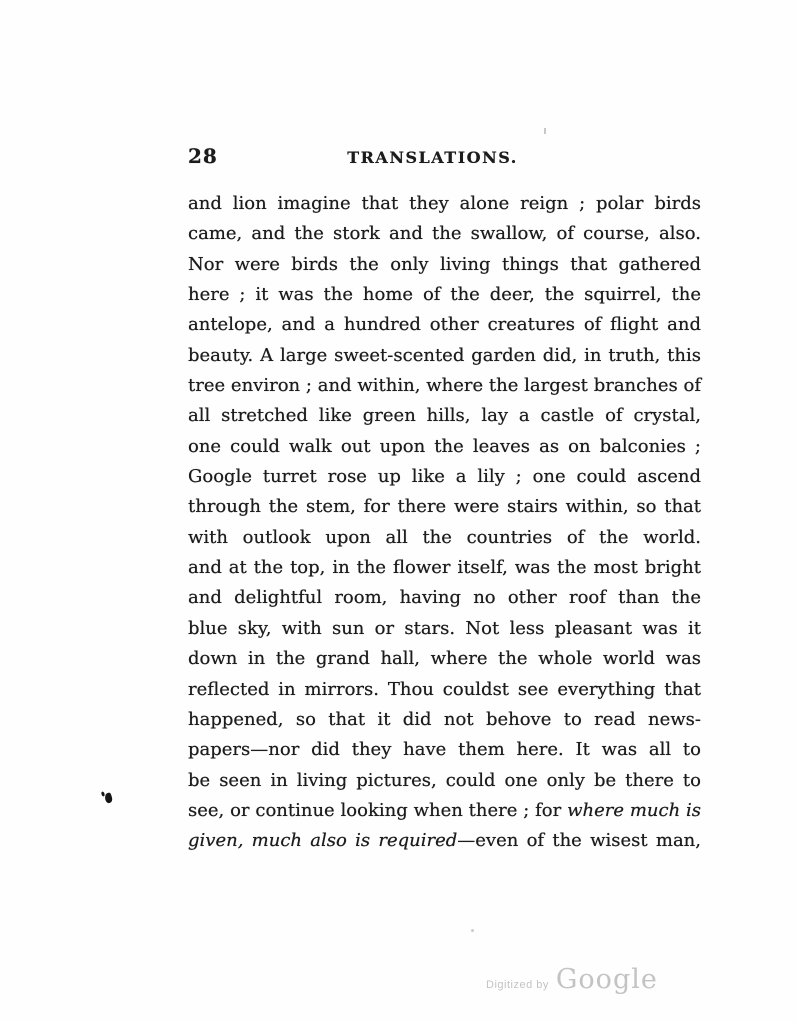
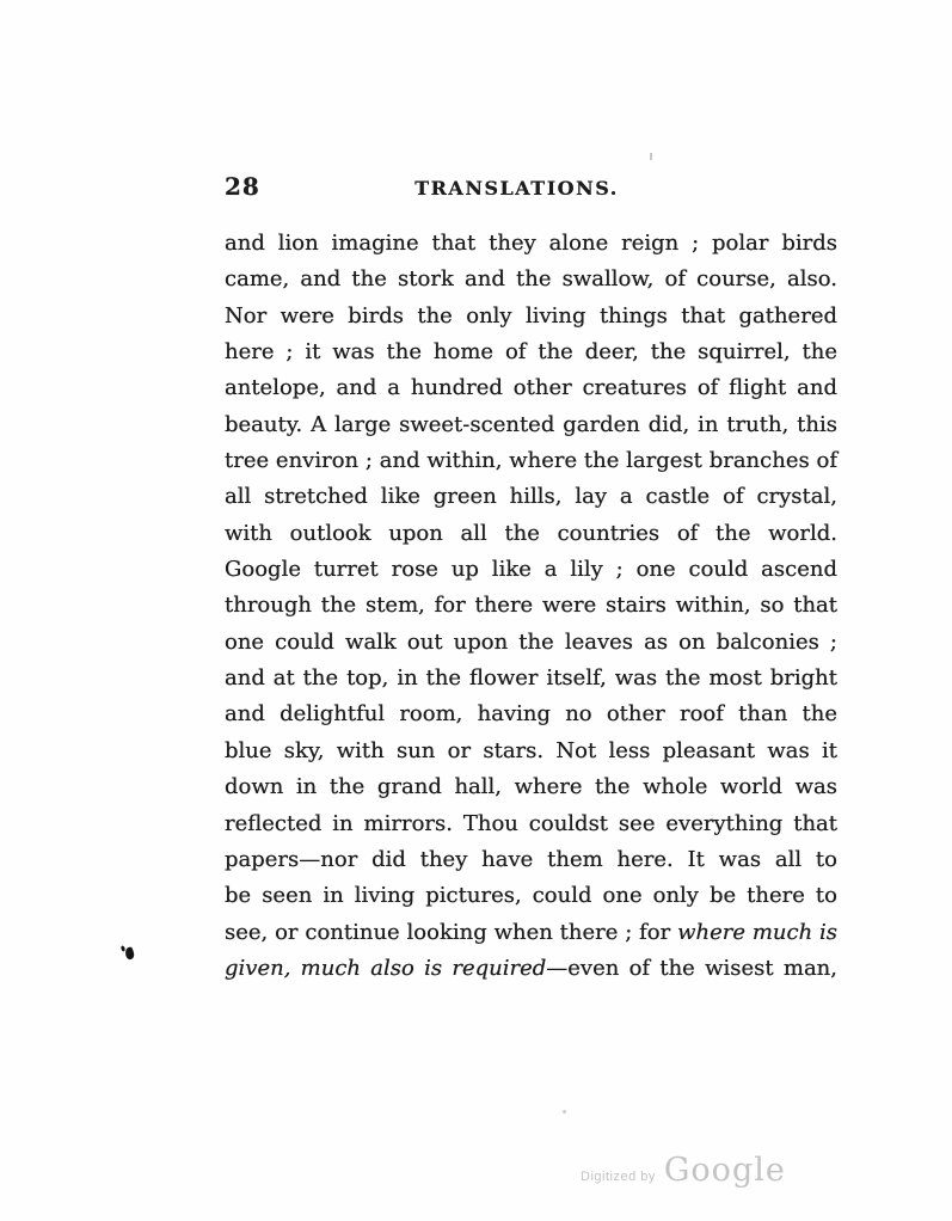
  28
  TRANSLATIONS.
  and lion imagine that they alone reign ; polar birds
  came, and the stork and the swallow, of course, also.
  Nor were birds the only living things that gathered
  here ; it was the home of the deer, the squirrel, the
  antelope, and a hundred other creatures of flight and
  beauty. A large sweet-scented garden did, in truth, this
  tree environ ; and within, where the largest branches of
  all stretched like green hills, lay a castle of crystal,
- one could walk out upon the leaves as on balconies ;
+ with outlook upon all the countries of the world.
  Google turret rose up like a lily ; one could ascend
  through the stem, for there were stairs within, so that
- with outlook upon all the countries of the world.
+ one could walk out upon the leaves as on balconies ;
  and at the top, in the flower itself, was the most bright
  and delightful room, having no other roof than the
  blue sky, with sun or stars. Not less pleasant was it
  down in the grand hall, where the whole world was
  reflected in mirrors. Thou couldst see everything that
- happened, so that it did not behove to read news-
  papers—nor did they have them here. It was all to
  be seen in living pictures, could one only be there to
  see, or continue looking when there ; for where much is
  given, much also is required—even of the wisest man,
  Digitized by
  Google
